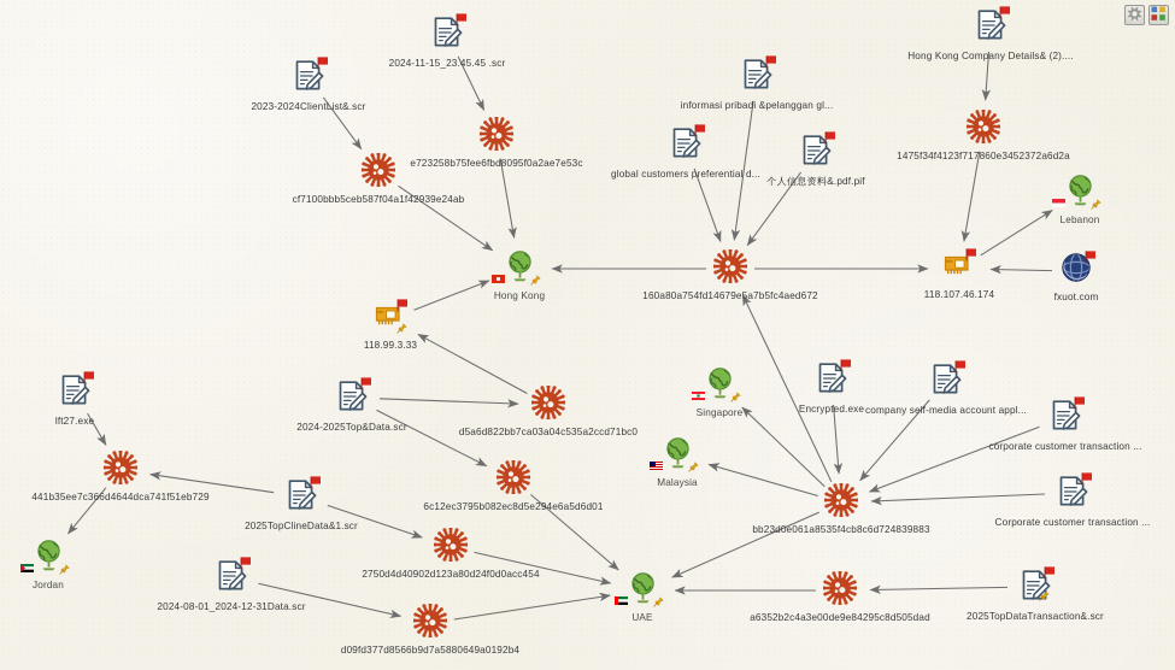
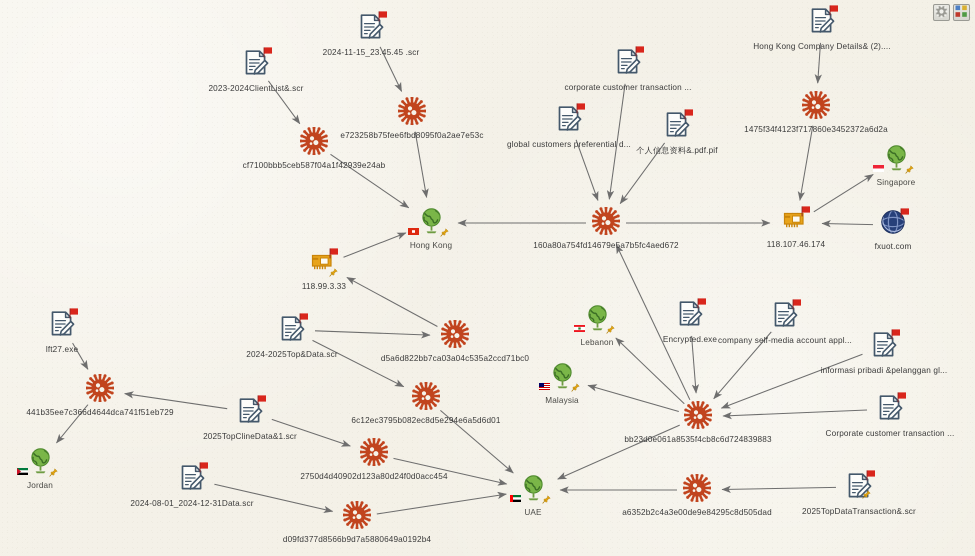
  2024-11-15_23.45.45 .scr
  2023-2024ClientList&.scr
  Hong Kong Company Details& (2)....
- informasi pribadi &pelanggan gl...
+ corporate customer transaction ...
  global customers preferential d...
  个人信息资料&.pdf.pif
  e723258b75fee6fbd8095f0a2ae7e53c
  cf7100bbb5ceb587f04a1f42939e24ab
  1475f34f4123f717860e3452372a6d2a
  160a80a754fd14679e5a7b5fc4aed672
  Hong Kong
  118.107.46.174
- Lebanon
+ Singapore
  fxuot.com
  118.99.3.33
  lft27.exe
  2024-2025Top&Data.scr
  d5a6d822bb7ca03a04c535a2ccd71bc0
- Singapore
+ Lebanon
  Encrypted.exe
  company self-media account appl...
- corporate customer transaction ...
+ informasi pribadi &pelanggan gl...
  Malaysia
  Corporate customer transaction ...
  441b35ee7c366d4644dca741f51eb729
  2025TopClineData&1.scr
  6c12ec3795b082ec8d5e294e6a5d6d01
  bb23d0e061a8535f4cb8c6d724839883
  2750d4d40902d123a80d24f0d0acc454
  Jordan
  2024-08-01_2024-12-31Data.scr
  UAE
  a6352b2c4a3e00de9e84295c8d505dad
  2025TopDataTransaction&.scr
  d09fd377d8566b9d7a5880649a0192b4
